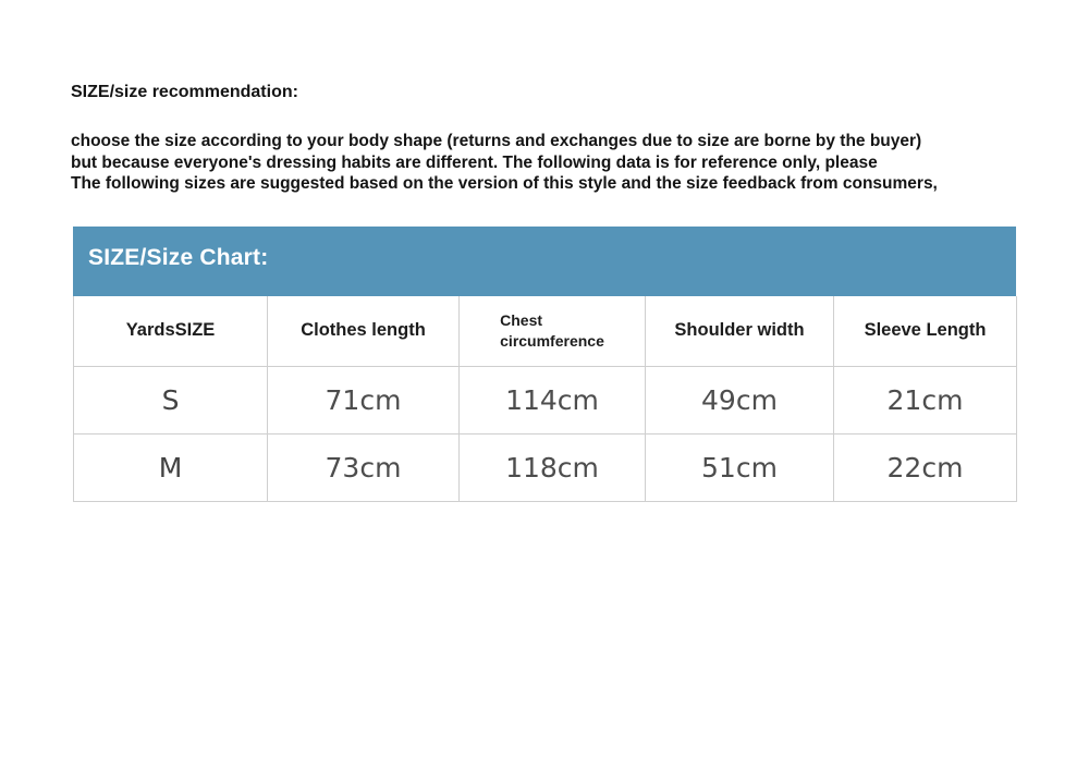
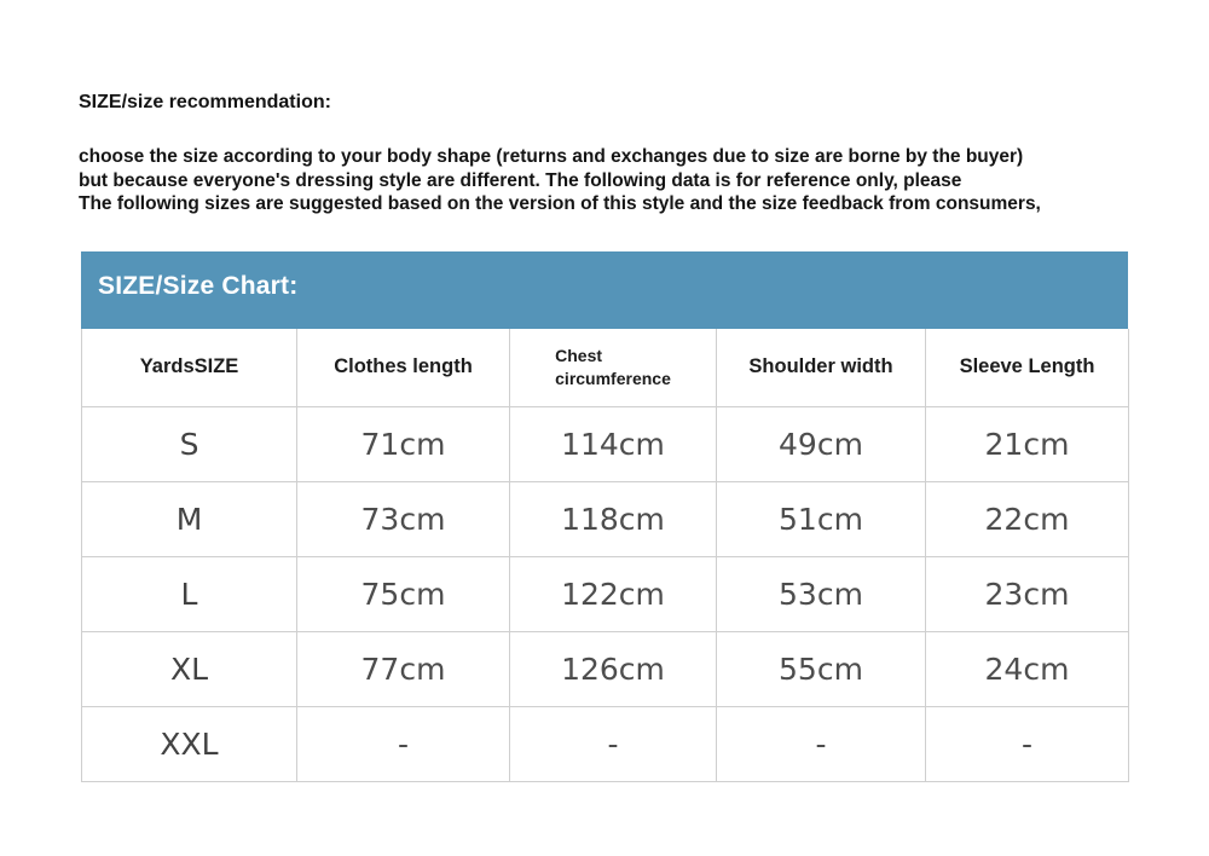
  SIZE/size recommendation:
  choose the size according to your body shape (returns and exchanges due to size are borne by the buyer)
- but because everyone's dressing habits are different. The following data is for reference only, please
+ but because everyone's dressing style are different. The following data is for reference only, please
  The following sizes are suggested based on the version of this style and the size feedback from consumers,
  SIZE/Size Chart:
  YardsSIZE	Clothes length	Chestcircumference	Shoulder width	Sleeve Length
  S	71cm	114cm	49cm	21cm
  M	73cm	118cm	51cm	22cm
+ L	75cm	122cm	53cm	23cm
+ XL	77cm	126cm	55cm	24cm
+ XXL	-	-	-	-
